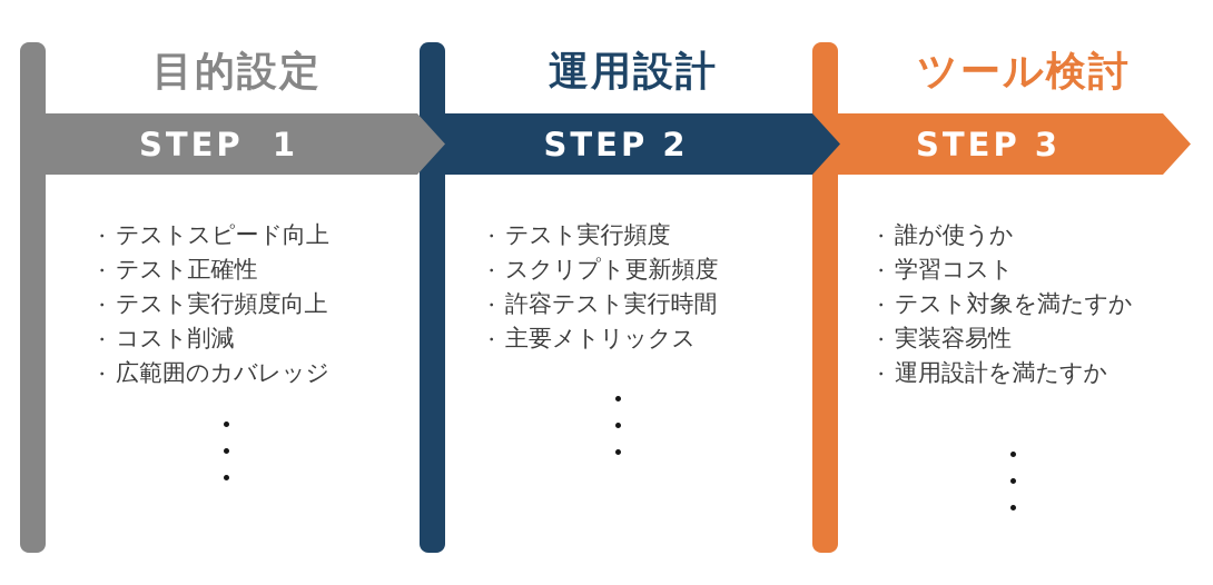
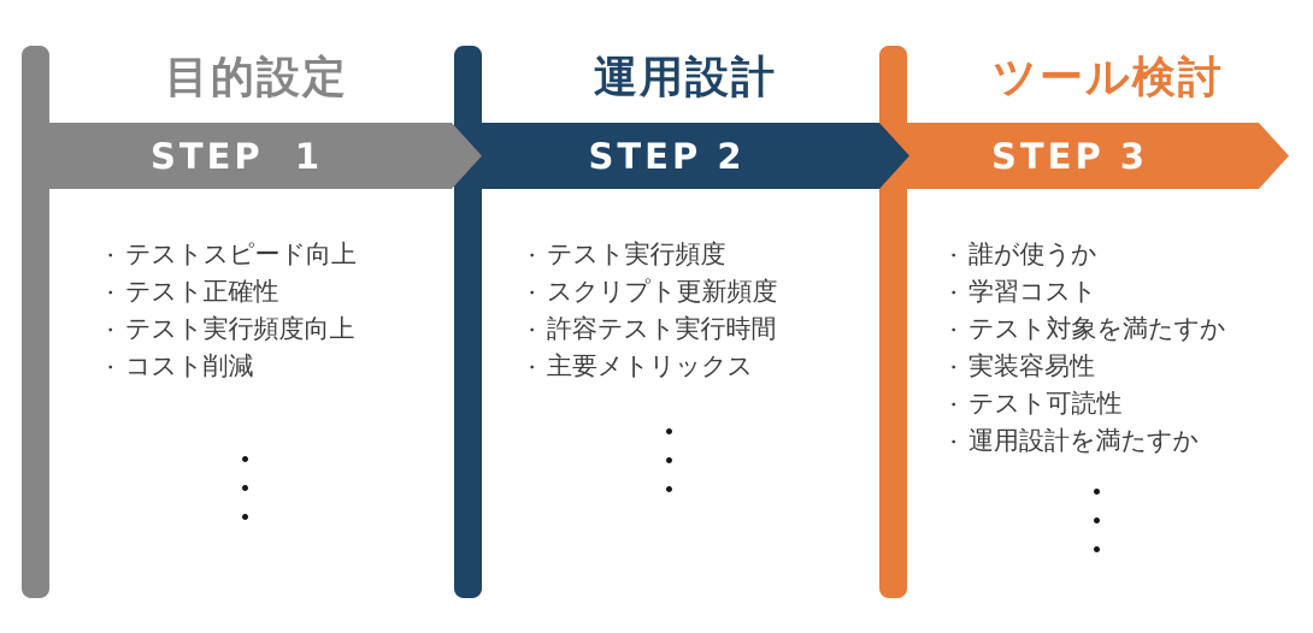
  目的設定
  運用設計
  ツール検討
  STEP 1
  STEP 2
  STEP 3
  ・ テストスピード向上
  ・ テスト正確性
  ・ テスト実行頻度向上
  ・ コスト削減
- ・ 広範囲のカバレッジ
  ・ テスト実行頻度
  ・ スクリプト更新頻度
  ・ 許容テスト実行時間
  ・ 主要メトリックス
  ・ 誰が使うか
  ・ 学習コスト
  ・ テスト対象を満たすか
  ・ 実装容易性
+ ・ テスト可読性
  ・ 運用設計を満たすか
